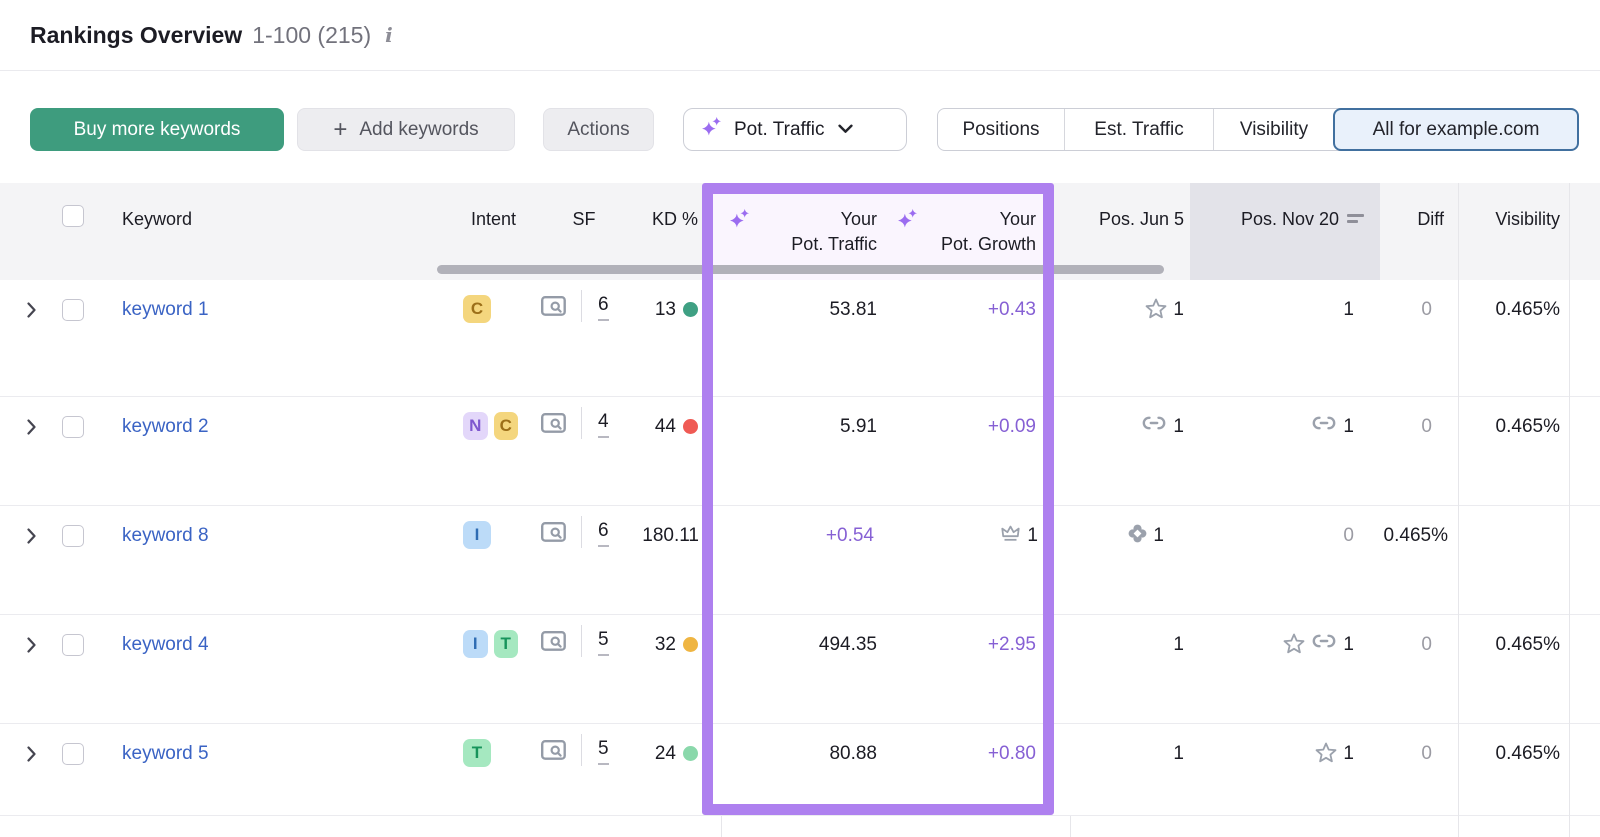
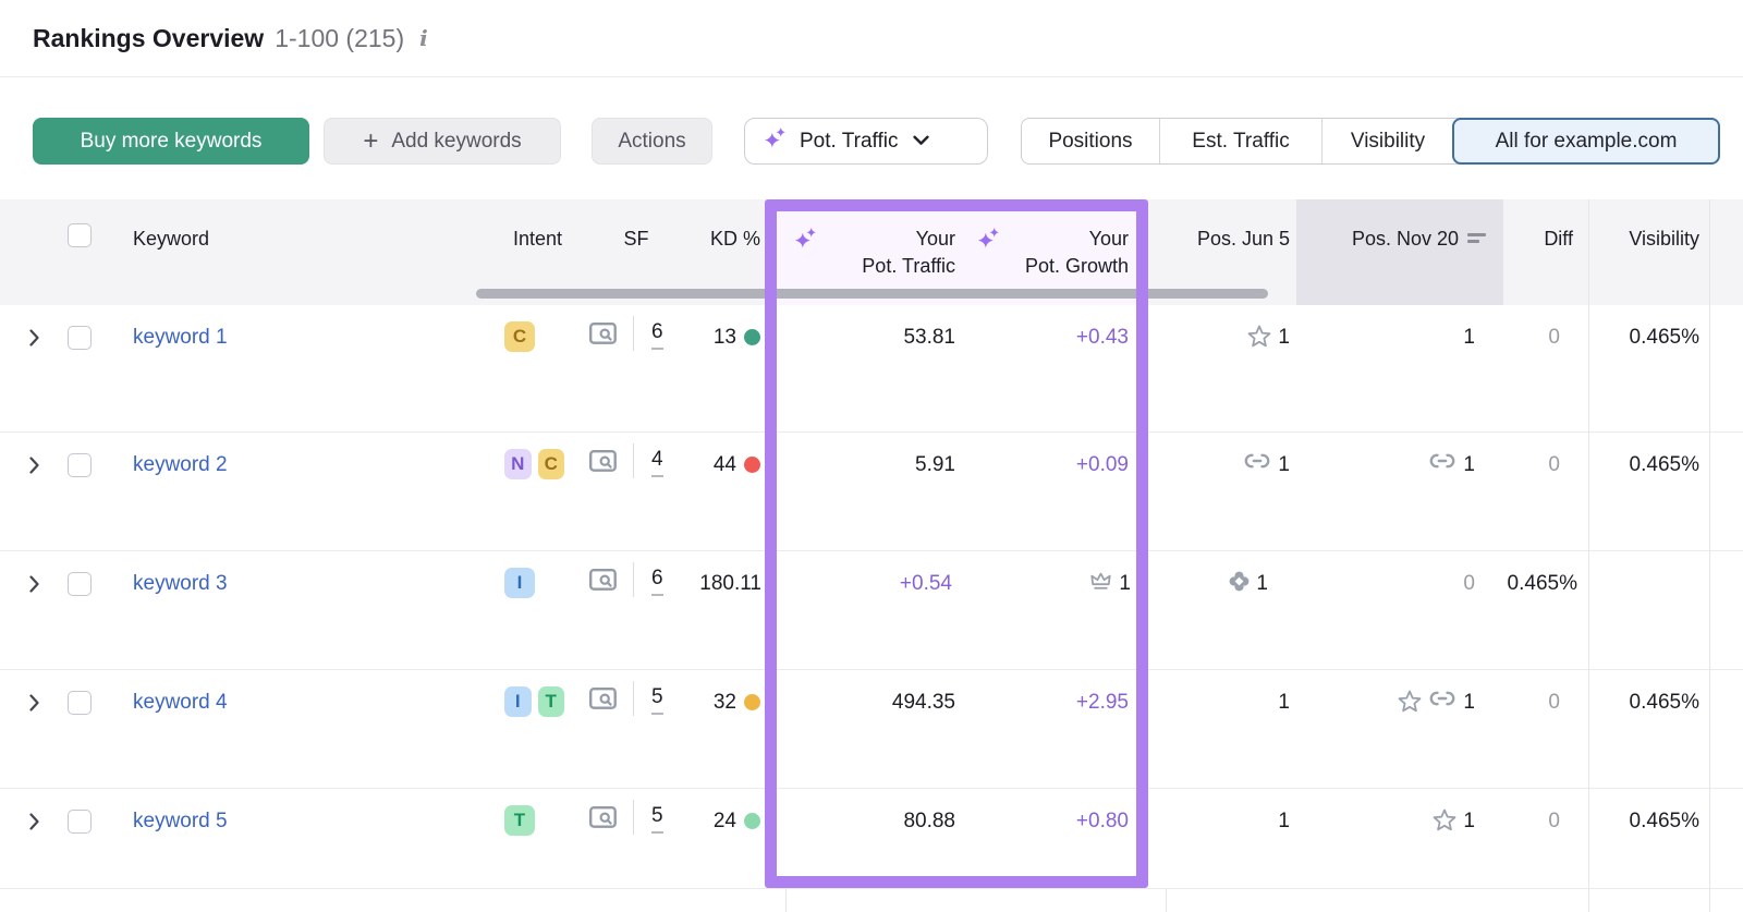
  Rankings Overview
  1-100 (215)
  i
  Buy more keywords
  +
  Add keywords
  Actions
  Pot. Traffic
  Positions
  Est. Traffic
  Visibility
  All for example.com
  Keyword
  Intent
  SF
  KD %
  Your
  Pot. Traffic
  Your
  Pot. Growth
  Pos. Jun 5
  Pos. Nov 20
  Diff
  Visibility
  keyword 1
  C
  6
  13
  53.81
  +0.43
  1
  1
  0
  0.465%
  keyword 2
  N
  C
  4
  44
  5.91
  +0.09
  1
  1
  0
  0.465%
- keyword 8
+ keyword 3
  I
  6
  180.11
  +0.54
  1
  1
  0
  0.465%
  keyword 4
  I
  T
  5
  32
  494.35
  +2.95
  1
  1
  0
  0.465%
  keyword 5
  T
  5
  24
  80.88
  +0.80
  1
  1
  0
  0.465%
